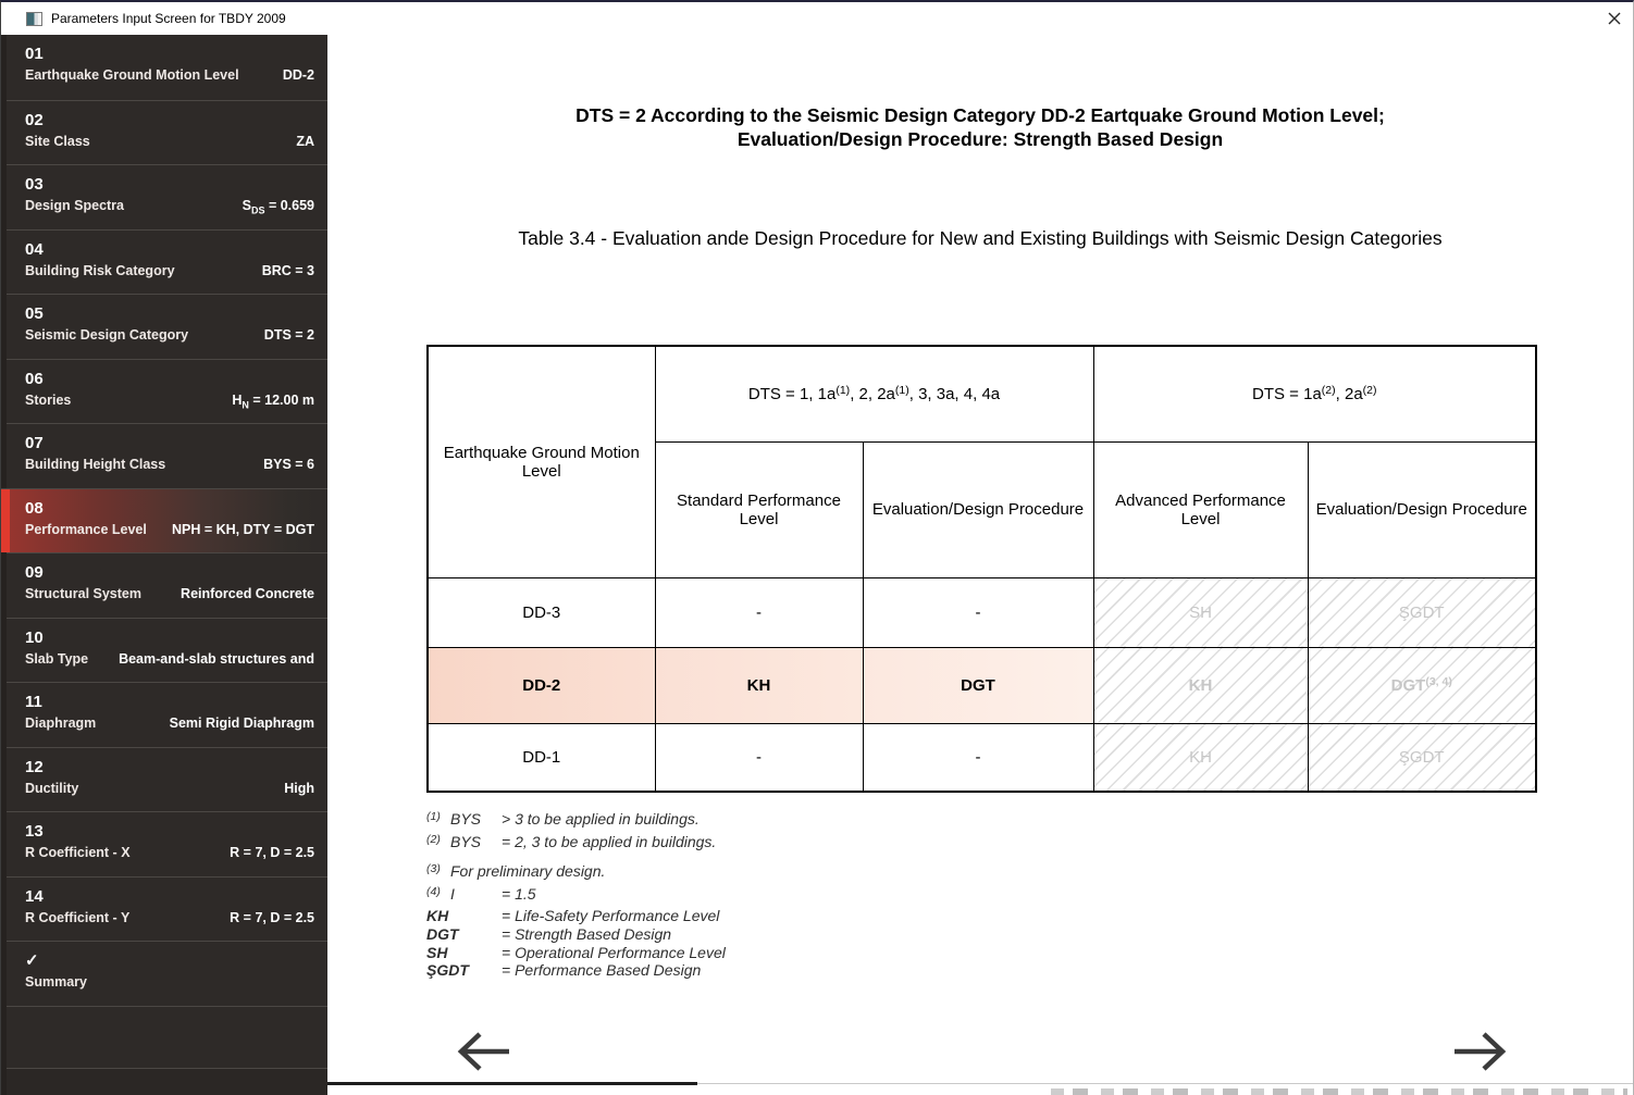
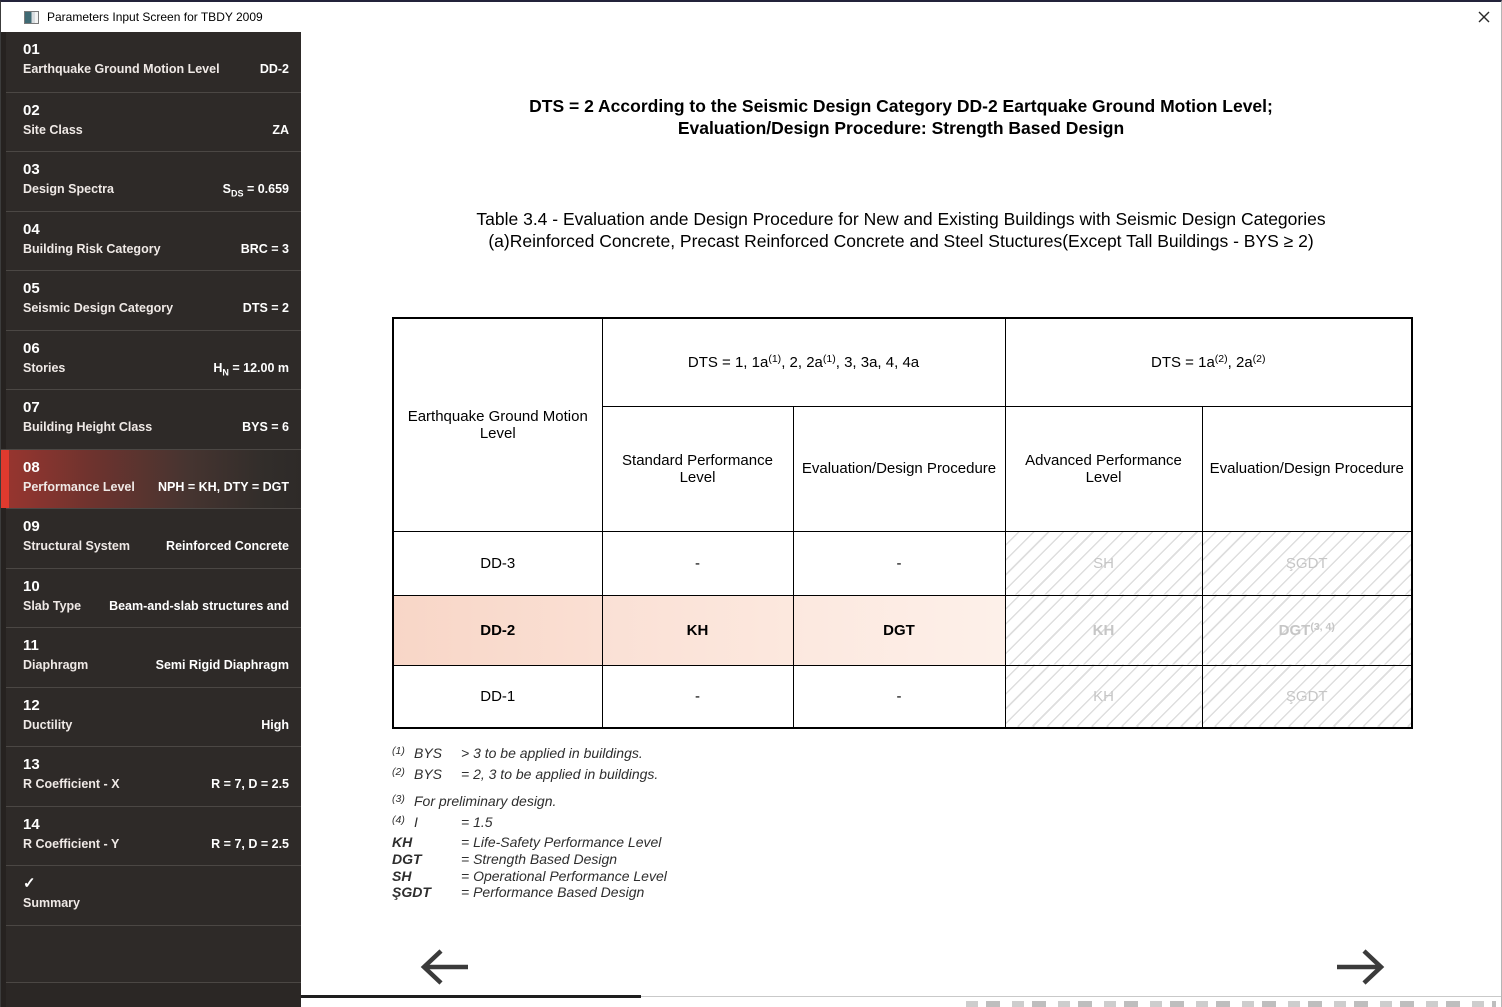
  Parameters Input Screen for TBDY 2009
  01
  Earthquake Ground Motion Level
  DD-2
  02
  Site Class
  ZA
  03
  Design Spectra
  SDS = 0.659
  04
  Building Risk Category
  BRC = 3
  05
  Seismic Design Category
  DTS = 2
  06
  Stories
  HN = 12.00 m
  07
  Building Height Class
  BYS = 6
  08
  Performance Level
  NPH = KH, DTY = DGT
  09
  Structural System
  Reinforced Concrete
  10
  Slab Type
  Beam-and-slab structures and
  11
  Diaphragm
  Semi Rigid Diaphragm
  12
  Ductility
  High
  13
  R Coefficient - X
  R = 7, D = 2.5
  14
  R Coefficient - Y
  R = 7, D = 2.5
  ✓
  Summary
  DTS = 2 According to the Seismic Design Category DD-2 Eartquake Ground Motion Level;
  Evaluation/Design Procedure: Strength Based Design
  Table 3.4 - Evaluation ande Design Procedure for New and Existing Buildings with Seismic Design Categories
+ (a)Reinforced Concrete, Precast Reinforced Concrete and Steel Stuctures(Except Tall Buildings - BYS ≥ 2)
  Earthquake Ground Motion Level	DTS = 1, 1a(1), 2, 2a(1), 3, 3a, 4, 4a	DTS = 1a(2), 2a(2)
  Standard Performance Level	Evaluation/Design Procedure	Advanced Performance Level	Evaluation/Design Procedure
  DD-3	-	-	SH	ŞGDT
  DD-2	KH	DGT	KH	DGT(3, 4)
  DD-1	-	-	KH	ŞGDT
  (1)
  BYS
  > 3 to be applied in buildings.
  (2)
  BYS
  = 2, 3 to be applied in buildings.
  (3)
  For preliminary design.
  (4)
  I
  = 1.5
  KH
  = Life-Safety Performance Level
  DGT
  = Strength Based Design
  SH
  = Operational Performance Level
  ŞGDT
  = Performance Based Design
